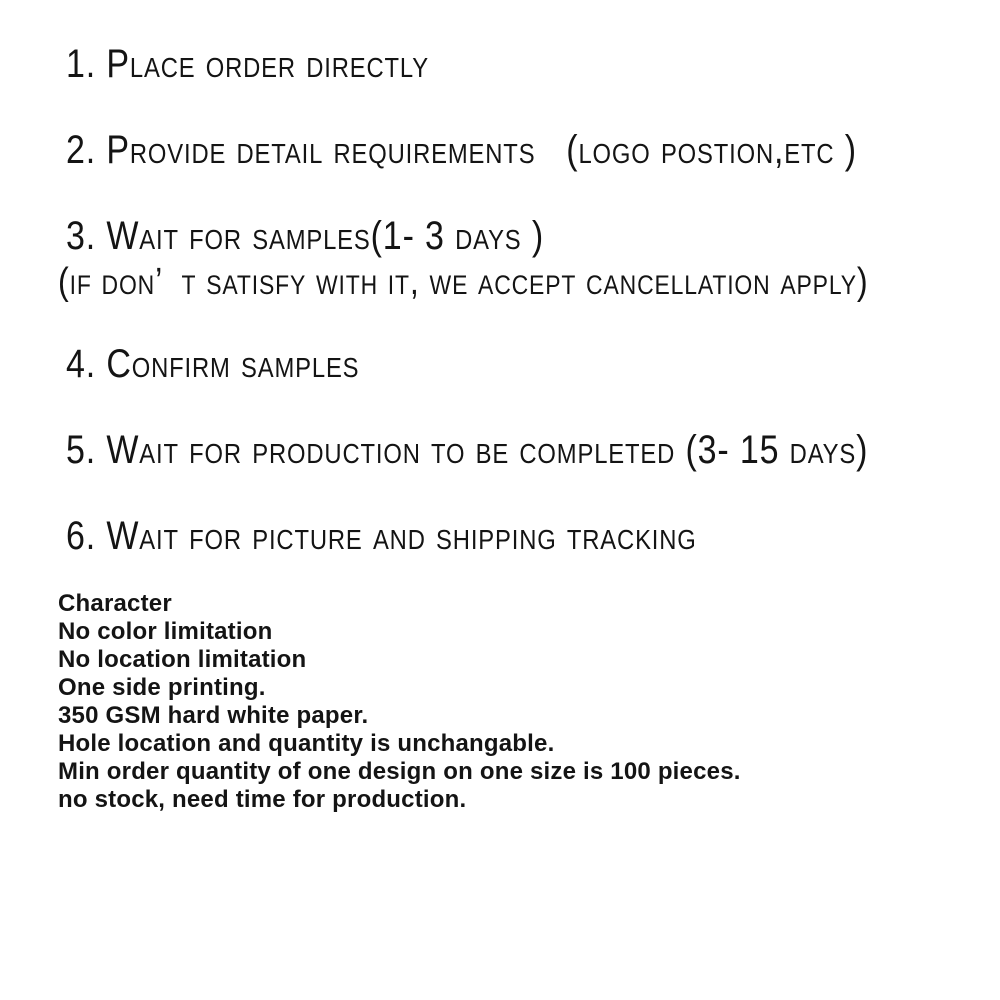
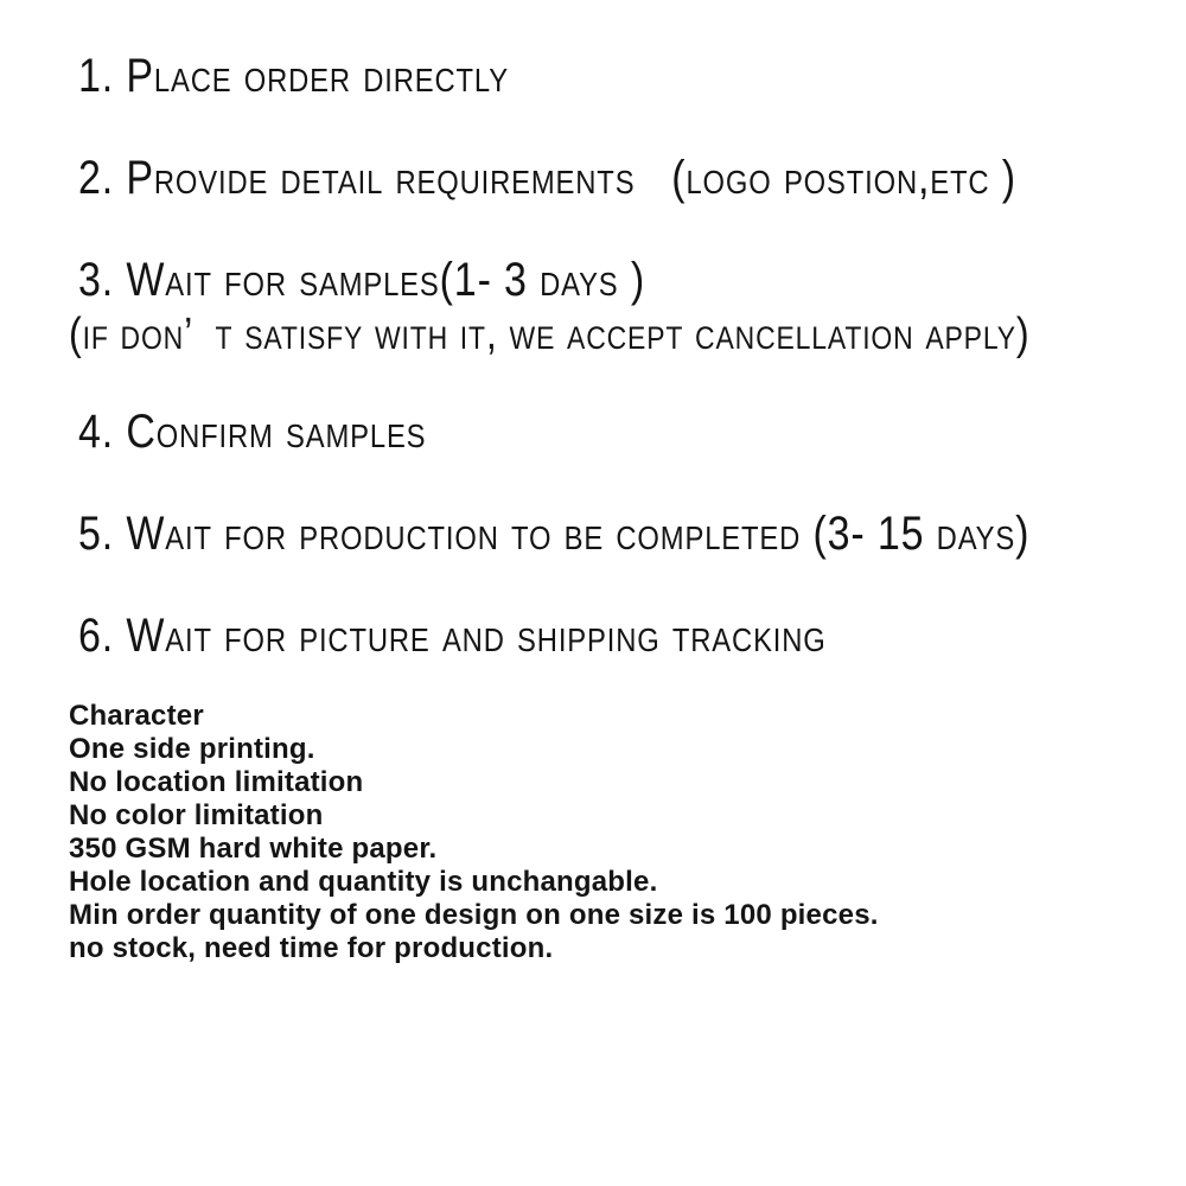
  1. Place order directly
  2. Provide detail requirements (logo postion,etc )
  3. Wait for samples(1- 3 days )
  (if don’ t satisfy with it, we accept cancellation apply)
  4. Confirm samples
  5. Wait for production to be completed (3- 15 days)
  6. Wait for picture and shipping tracking
  Character
- No color limitation
+ One side printing.
  No location limitation
- One side printing.
+ No color limitation
  350 GSM hard white paper.
  Hole location and quantity is unchangable.
  Min order quantity of one design on one size is 100 pieces.
  no stock, need time for production.
